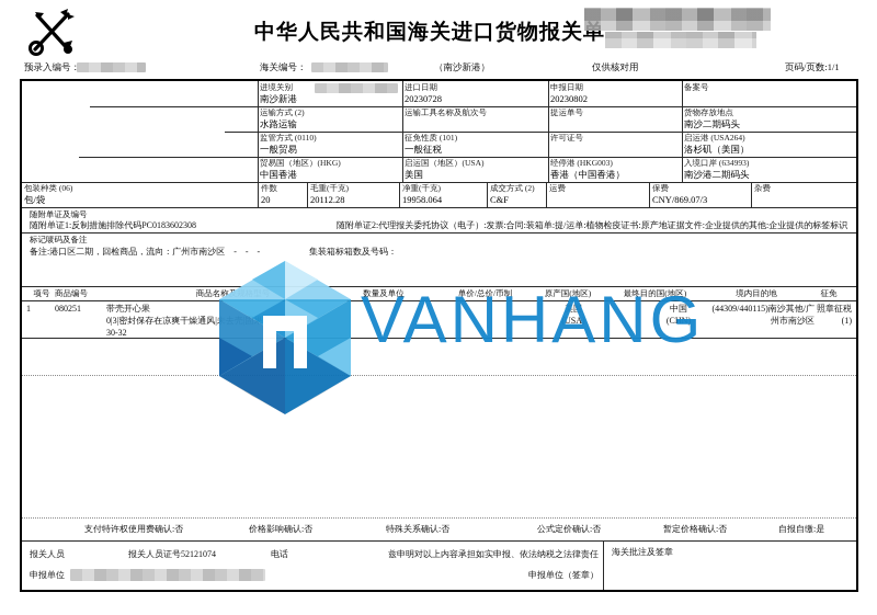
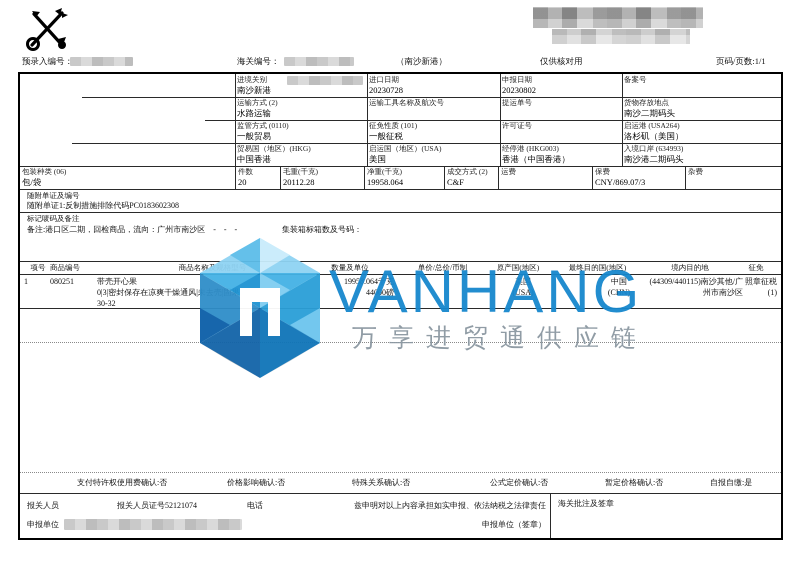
- 中华人民共和国海关进口货物报关单
  预录入编号：
  海关编号：
  （南沙新港）
  仅供核对用
  页码/页数:1/1
  进境关别
  南沙新港
  进口日期
  20230728
  申报日期
  20230802
  备案号
  运输方式 (2)
  水路运输
  运输工具名称及航次号
  提运单号
  货物存放地点
  南沙二期码头
  监管方式 (0110)
  一般贸易
  征免性质 (101)
  一般征税
  许可证号
  启运港 (USA264)
  洛杉矶（美国）
  贸易国（地区）(HKG)
  中国香港
  启运国（地区）(USA)
  美国
  经停港 (HKG003)
  香港（中国香港）
  入境口岸 (634993)
  南沙港二期码头
  包装种类 (06)
  包/袋
  件数
  20
  毛重(千克)
  20112.28
  净重(千克)
  19958.064
  成交方式 (2)
  C&F
  运费
  保费
  CNY/869.07/3
  杂费
  随附单证及编号
  随附单证1:反制措施排除代码PC0183602308
- 随附单证2:代理报关委托协议（电子）:发票:合同:装箱单:提/运单:植物检疫证书:原产地证据文件:企业提供的其他:企业提供的标签标识
  标记唛码及备注
  备注:港口区二期，回检商品，流向：广州市南沙区 - - -
  集装箱标箱数及号码：
  项号
  商品编号
  数量及单位
  单价/总价/币制
  原产国(地区)
  最终目的国(地区)
  境内目的地
  征免
  1
  080251
  带壳开心果
  0|3|密封保存在凉爽干燥通风|
  30-32
+ 19958.064千克
+ 44000磅
  美国
  (USA)
  中国
  (CHN)
  (44309/440115)南沙其他/广
  州市南沙区
  照章征税
  (1)
  支付特许权使用费确认:否
  价格影响确认:否
  特殊关系确认:否
  公式定价确认:否
  暂定价格确认:否
  自报自缴:是
  报关人员
  报关人员证号52121074
  电话
  兹申明对以上内容承担如实申报、依法纳税之法律责任
  申报单位
  申报单位（签章）
  海关批注及签章
  VANHANG
+ 万享进贸通供应链
